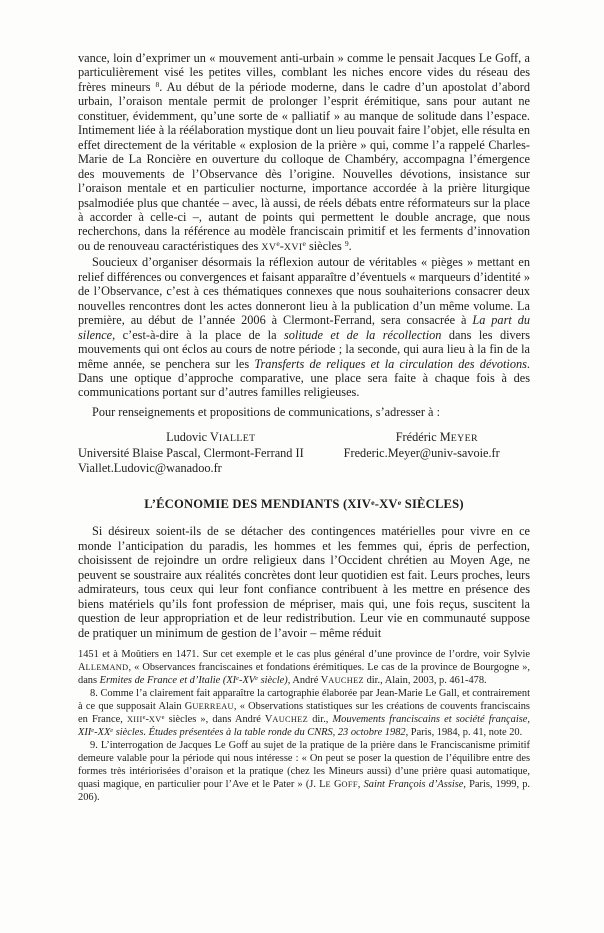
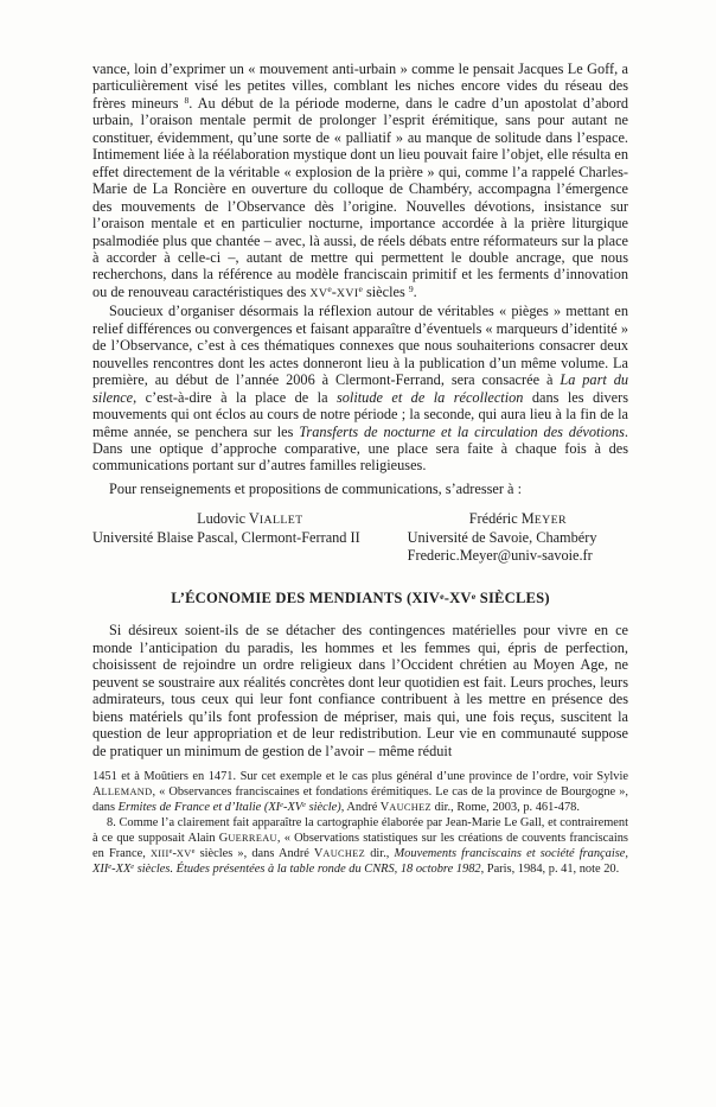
- vance, loin d’exprimer un « mouvement anti-urbain » comme le pensait Jacques Le Goff, a particulièrement visé les petites villes, comblant les niches encore vides du réseau des frères mineurs 8. Au début de la période moderne, dans le cadre d’un apostolat d’abord urbain, l’oraison mentale permit de prolonger l’esprit érémitique, sans pour autant ne constituer, évidemment, qu’une sorte de « palliatif » au manque de solitude dans l’espace. Intimement liée à la réélaboration mystique dont un lieu pouvait faire l’objet, elle résulta en effet directement de la véritable « explosion de la prière » qui, comme l’a rappelé Charles-Marie de La Roncière en ouverture du colloque de Chambéry, accompagna l’émergence des mouvements de l’Observance dès l’origine. Nouvelles dévotions, insistance sur l’oraison mentale et en particulier nocturne, importance accordée à la prière liturgique psalmodiée plus que chantée – avec, là aussi, de réels débats entre réformateurs sur la place à accorder à celle-ci –, autant de points qui permettent le double ancrage, que nous recherchons, dans la référence au modèle franciscain primitif et les ferments d’innovation ou de renouveau caractéristiques des XVe-XVIe siècles 9.
+ vance, loin d’exprimer un « mouvement anti-urbain » comme le pensait Jacques Le Goff, a particulièrement visé les petites villes, comblant les niches encore vides du réseau des frères mineurs 8. Au début de la période moderne, dans le cadre d’un apostolat d’abord urbain, l’oraison mentale permit de prolonger l’esprit érémitique, sans pour autant ne constituer, évidemment, qu’une sorte de « palliatif » au manque de solitude dans l’espace. Intimement liée à la réélaboration mystique dont un lieu pouvait faire l’objet, elle résulta en effet directement de la véritable « explosion de la prière » qui, comme l’a rappelé Charles-Marie de La Roncière en ouverture du colloque de Chambéry, accompagna l’émergence des mouvements de l’Observance dès l’origine. Nouvelles dévotions, insistance sur l’oraison mentale et en particulier nocturne, importance accordée à la prière liturgique psalmodiée plus que chantée – avec, là aussi, de réels débats entre réformateurs sur la place à accorder à celle-ci –, autant de mettre qui permettent le double ancrage, que nous recherchons, dans la référence au modèle franciscain primitif et les ferments d’innovation ou de renouveau caractéristiques des XVe-XVIe siècles 9.
- Soucieux d’organiser désormais la réflexion autour de véritables « pièges » mettant en relief différences ou convergences et faisant apparaître d’éventuels « marqueurs d’identité » de l’Observance, c’est à ces thématiques connexes que nous souhaiterions consacrer deux nouvelles rencontres dont les actes donneront lieu à la publication d’un même volume. La première, au début de l’année 2006 à Clermont-Ferrand, sera consacrée à La part du silence, c’est-à-dire à la place de la solitude et de la récollection dans les divers mouvements qui ont éclos au cours de notre période ; la seconde, qui aura lieu à la fin de la même année, se penchera sur les Transferts de reliques et la circulation des dévotions. Dans une optique d’approche comparative, une place sera faite à chaque fois à des communications portant sur d’autres familles religieuses.
+ Soucieux d’organiser désormais la réflexion autour de véritables « pièges » mettant en relief différences ou convergences et faisant apparaître d’éventuels « marqueurs d’identité » de l’Observance, c’est à ces thématiques connexes que nous souhaiterions consacrer deux nouvelles rencontres dont les actes donneront lieu à la publication d’un même volume. La première, au début de l’année 2006 à Clermont-Ferrand, sera consacrée à La part du silence, c’est-à-dire à la place de la solitude et de la récollection dans les divers mouvements qui ont éclos au cours de notre période ; la seconde, qui aura lieu à la fin de la même année, se penchera sur les Transferts de nocturne et la circulation des dévotions. Dans une optique d’approche comparative, une place sera faite à chaque fois à des communications portant sur d’autres familles religieuses.
  Pour renseignements et propositions de communications, s’adresser à :
  Ludovic VIALLET
  Université Blaise Pascal, Clermont-Ferrand II
- Viallet.Ludovic@wanadoo.fr
  Frédéric MEYER
+ Université de Savoie, Chambéry
  Frederic.Meyer@univ-savoie.fr
  L’ÉCONOMIE DES MENDIANTS (XIVe-XVe SIÈCLES)
  Si désireux soient-ils de se détacher des contingences matérielles pour vivre en ce monde l’anticipation du paradis, les hommes et les femmes qui, épris de perfection, choisissent de rejoindre un ordre religieux dans l’Occident chrétien au Moyen Age, ne peuvent se soustraire aux réalités concrètes dont leur quotidien est fait. Leurs proches, leurs admirateurs, tous ceux qui leur font confiance contribuent à les mettre en présence des biens matériels qu’ils font profession de mépriser, mais qui, une fois reçus, suscitent la question de leur appropriation et de leur redistribution. Leur vie en communauté suppose de pratiquer un minimum de gestion de l’avoir – même réduit
- 1451 et à Moûtiers en 1471. Sur cet exemple et le cas plus général d’une province de l’ordre, voir Sylvie ALLEMAND, « Observances franciscaines et fondations érémitiques. Le cas de la province de Bourgogne », dans Ermites de France et d’Italie (XI -XV siècle), André VAUCHEZ dir., Alain, 2003, p. 461-478.
+ 1451 et à Moûtiers en 1471. Sur cet exemple et le cas plus général d’une province de l’ordre, voir Sylvie ALLEMAND, « Observances franciscaines et fondations érémitiques. Le cas de la province de Bourgogne », dans Ermites de France et d’Italie (XI -XV siècle), André VAUCHEZ dir., Rome, 2003, p. 461-478.
- 8. Comme l’a clairement fait apparaître la cartographie élaborée par Jean-Marie Le Gall, et contrairement à ce que supposait Alain GUERREAU, « Observations statistiques sur les créations de couvents franciscains en France, XIII -XV siècles », dans André VAUCHEZ dir., Mouvements franciscains et société française, XII -XX siècles. Études présentées à la table ronde du CNRS, 23 octobre 1982, Paris, 1984, p. 41, note 20.
+ 8. Comme l’a clairement fait apparaître la cartographie élaborée par Jean-Marie Le Gall, et contrairement à ce que supposait Alain GUERREAU, « Observations statistiques sur les créations de couvents franciscains en France, XIII -XV siècles », dans André VAUCHEZ dir., Mouvements franciscains et société française, XII -XX siècles. Études présentées à la table ronde du CNRS, 18 octobre 1982, Paris, 1984, p. 41, note 20.
- 9. L’interrogation de Jacques Le Goff au sujet de la pratique de la prière dans le Franciscanisme primitif demeure valable pour la période qui nous intéresse : « On peut se poser la question de l’équilibre entre des formes très intériorisées d’oraison et la pratique (chez les Mineurs aussi) d’une prière quasi automatique, quasi magique, en particulier pour l’Ave et le Pater » (J. LE GOFF, Saint François d’Assise, Paris, 1999, p. 206).
